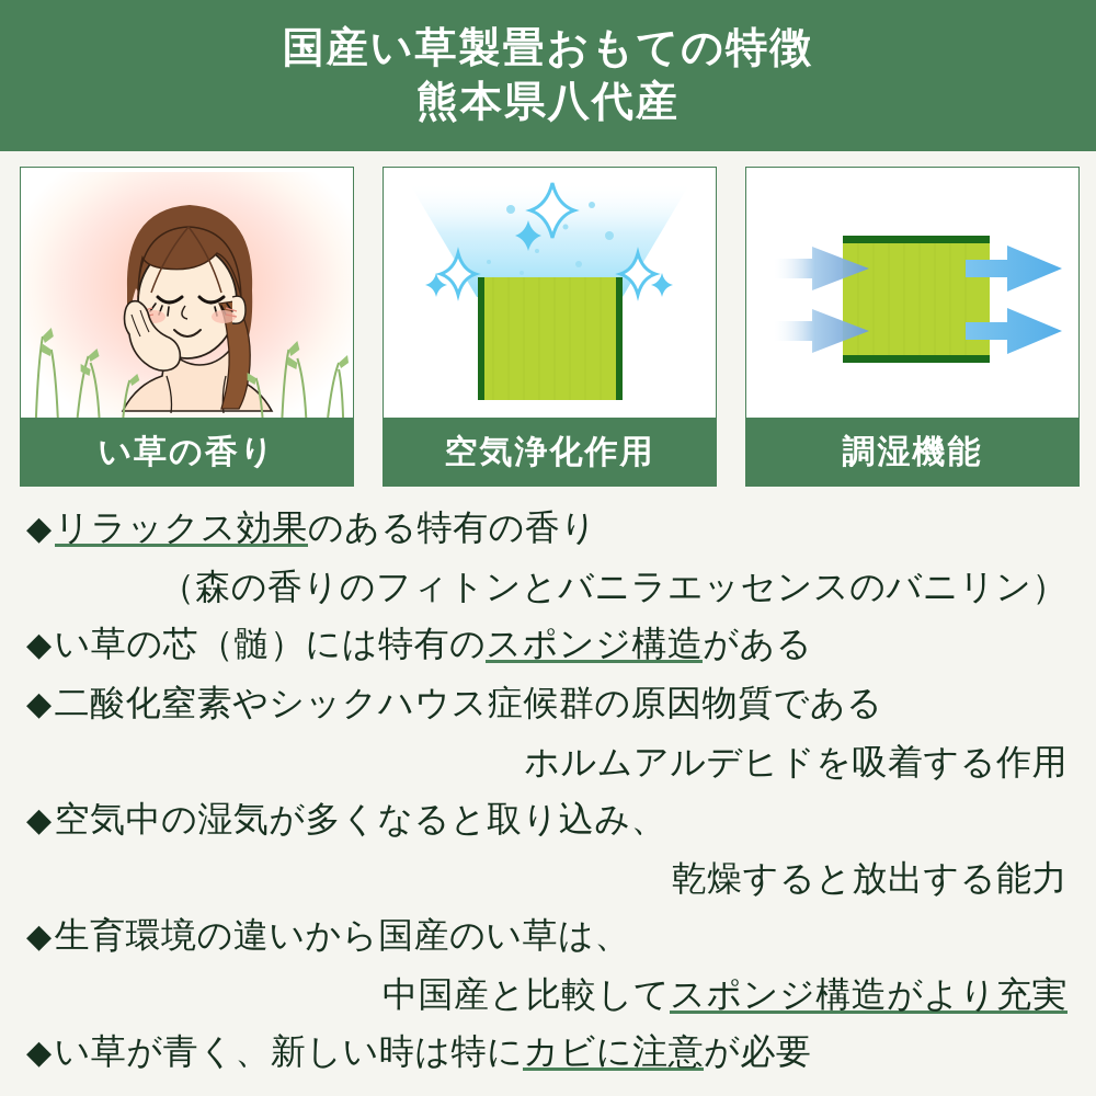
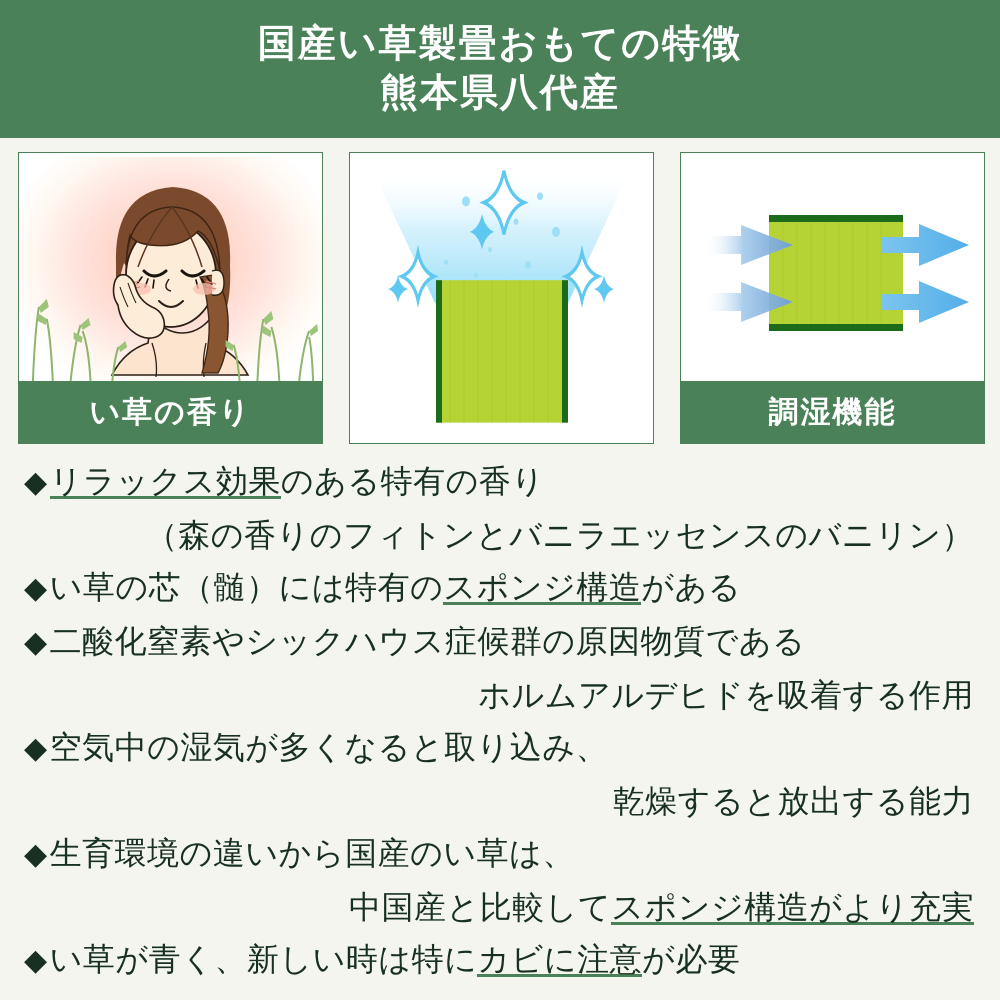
  国産い草製畳おもての特徴
  熊本県八代産
  い草の香り
- 空気浄化作用
  調湿機能
  ◆リラックス効果のある特有の香り
  （森の香りのフィトンとバニラエッセンスのバニリン）
  ◆い草の芯（髄）には特有のスポンジ構造がある
  ◆二酸化窒素やシックハウス症候群の原因物質である
  ホルムアルデヒドを吸着する作用
  ◆空気中の湿気が多くなると取り込み、
  乾燥すると放出する能力
  ◆生育環境の違いから国産のい草は、
  中国産と比較してスポンジ構造がより充実
  ◆い草が青く、新しい時は特にカビに注意が必要
